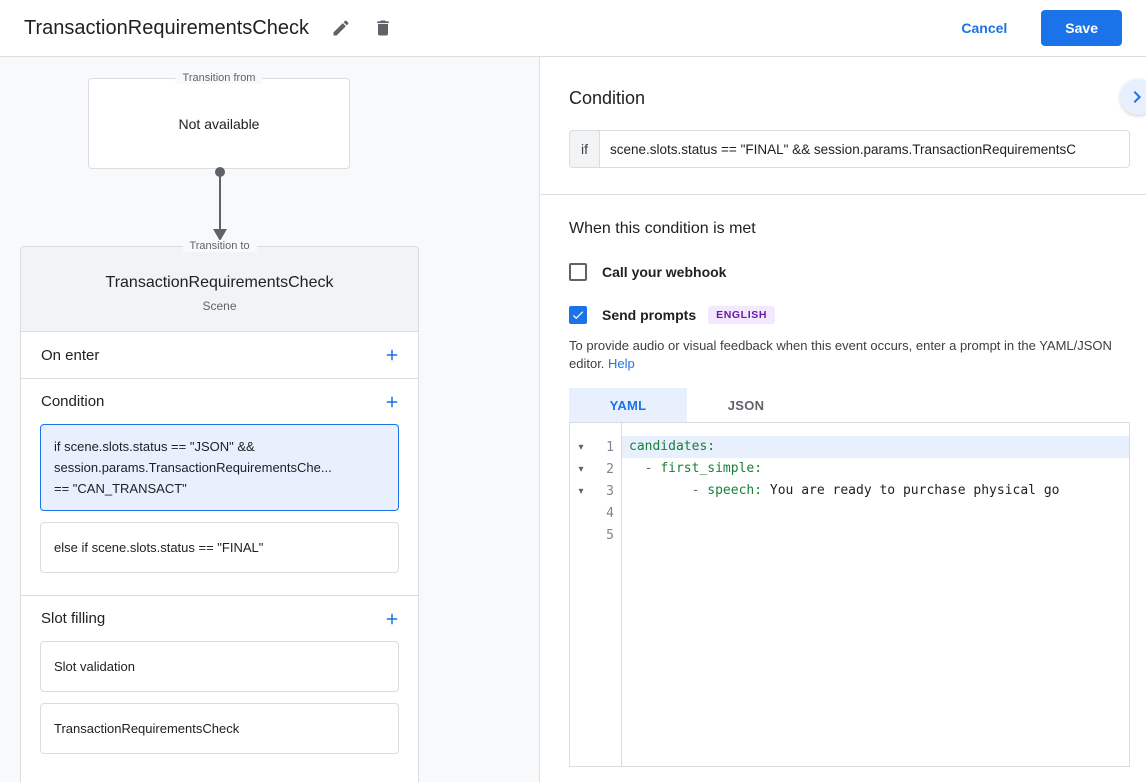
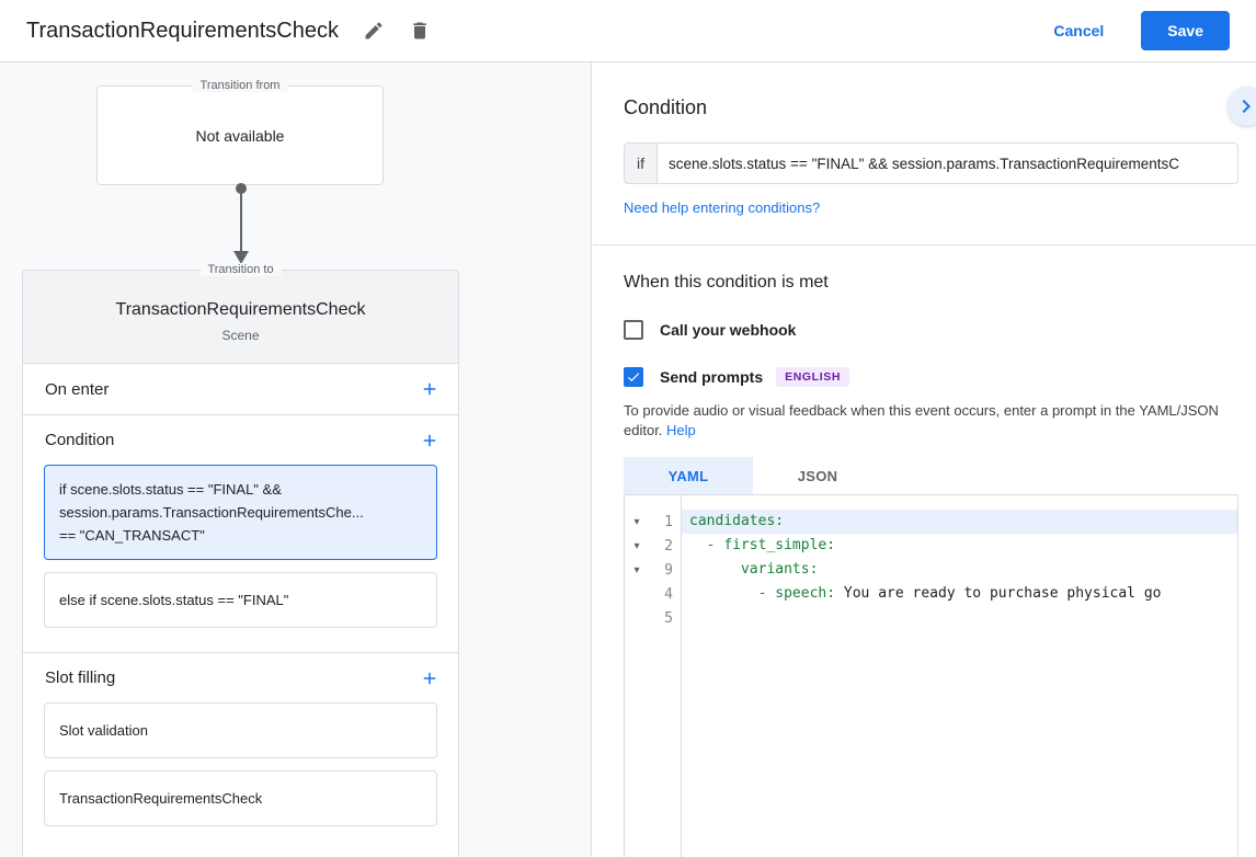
  TransactionRequirementsCheck
  Cancel
  Save
  Transition from
  Not available
  Transition to
  TransactionRequirementsCheck
  Scene
  On enter
  Condition
- if scene.slots.status == "JSON" &&
+ if scene.slots.status == "FINAL" &&
  session.params.TransactionRequirementsChe...
  == "CAN_TRANSACT"
  else if scene.slots.status == "FINAL"
  Slot filling
  Slot validation
  TransactionRequirementsCheck
  Condition
  if
  scene.slots.status == "FINAL" && session.params.TransactionRequirementsC
+ Need help entering conditions?
  When this condition is met
  Call your webhook
  Send prompts
  ENGLISH
  To provide audio or visual feedback when this event occurs, enter a prompt in the YAML/JSON editor. Help
  YAML
  JSON
  ▾
  1
  ▾
  2
  ▾
- 3
+ 9
  4
  5
  candidates:
  - first_simple:
+ variants:
  - speech: You are ready to purchase physical go
